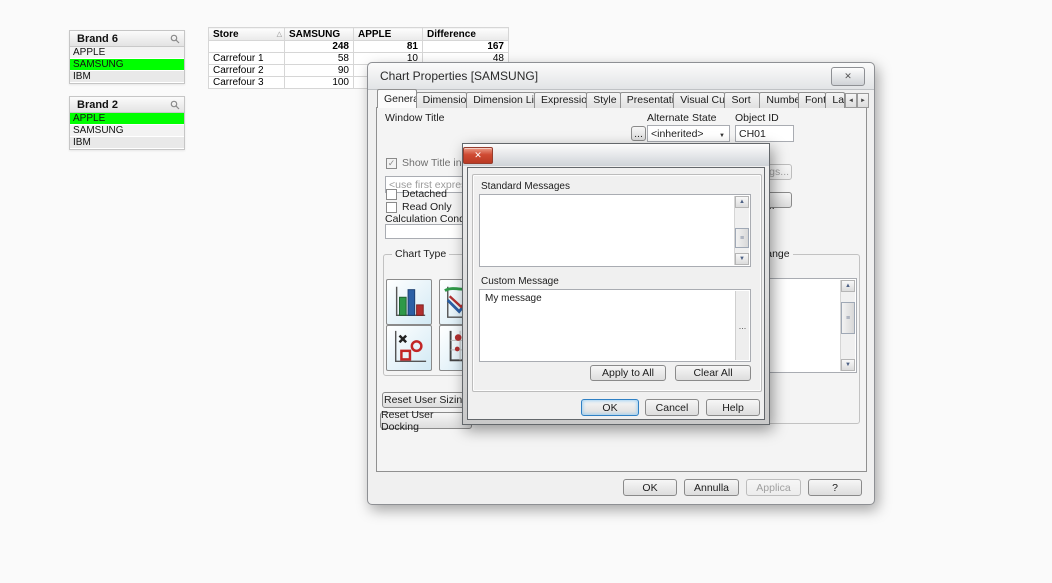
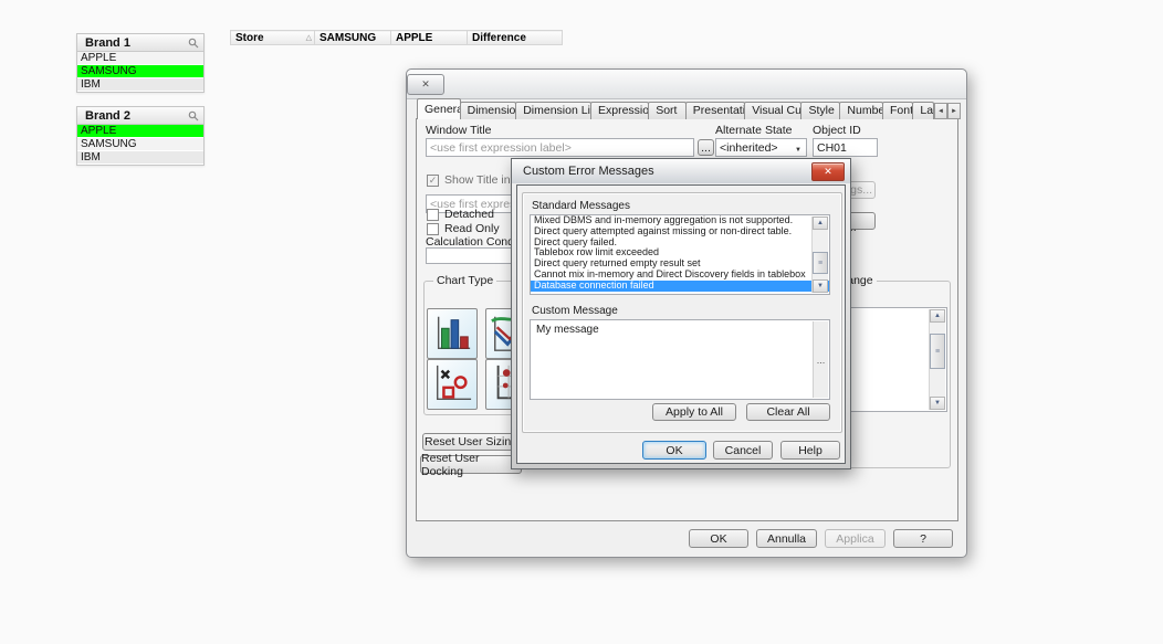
- Brand 6
+ Brand 1
  APPLE
  SAMSUNG
  IBM
  Brand 2
  APPLE
  SAMSUNG
  IBM
  Store	SAMSUNG	APPLE	Difference
- 	248	81	167
- Carrefour 1	58	10	48
- Carrefour 2	90
- Carrefour 3	100
- Chart Properties [SAMSUNG]
  ✕
  Genera
  Dimensio
  Dimension Li
  Expressio
- Style
+ Sort
  Presentat
  Visual Cu
- Sort
+ Style
  Fon
  La
  Window Title
+ <use first expression label>
  ...
  Alternate State
  <inherited>
  Object ID
  CH01
  ✓
  Detached
  Read Only
  Calculation Con
  Chart Type
  Reset User Sizin
  Reset User Docking
  OK
  Annulla
  Applica
  ?
+ Custom Error Messages
  ✕
  Standard Messages
+ Mixed DBMS and in-memory aggregation is not supported.
+ Direct query attempted against missing or non-direct table.
+ Direct query failed.
+ Tablebox row limit exceeded
+ Direct query returned empty result set
+ Cannot mix in-memory and Direct Discovery fields in tablebox
+ Database connection failed
  Custom Message
  My message
  ...
  Apply to All
  Clear All
  OK
  Cancel
  Help
